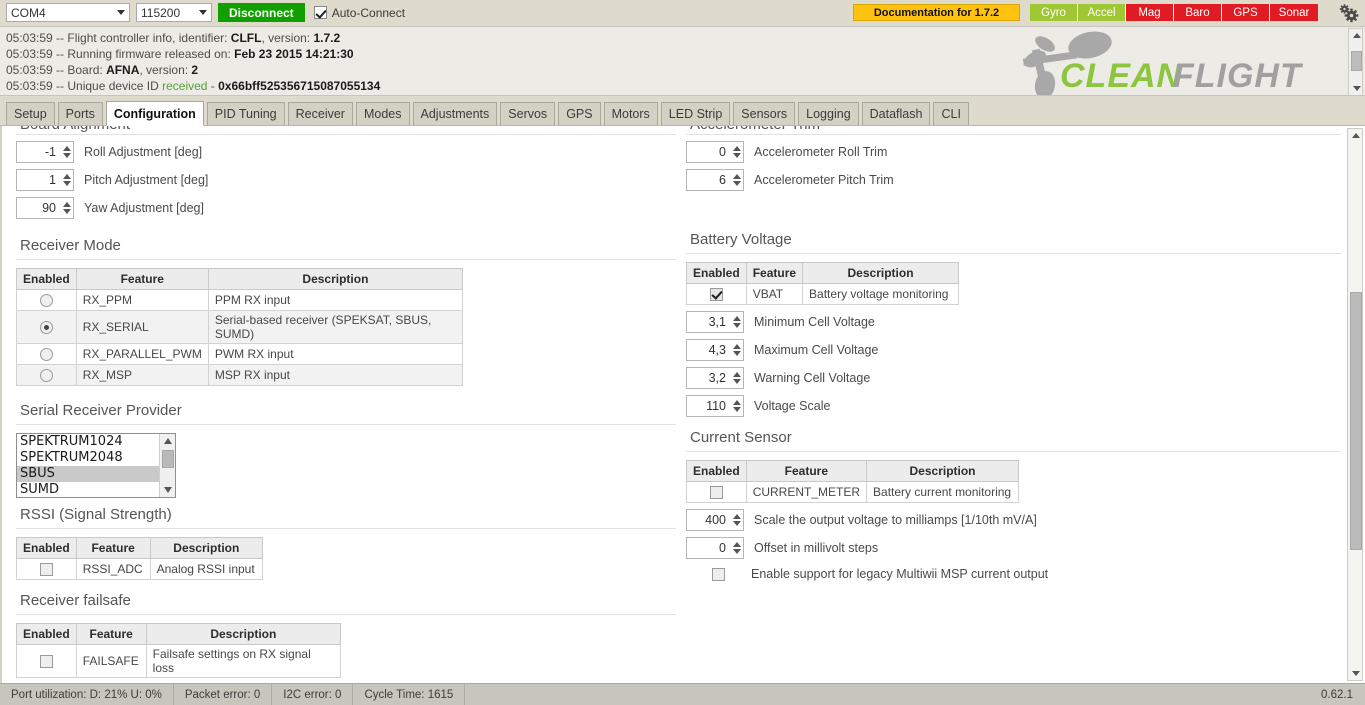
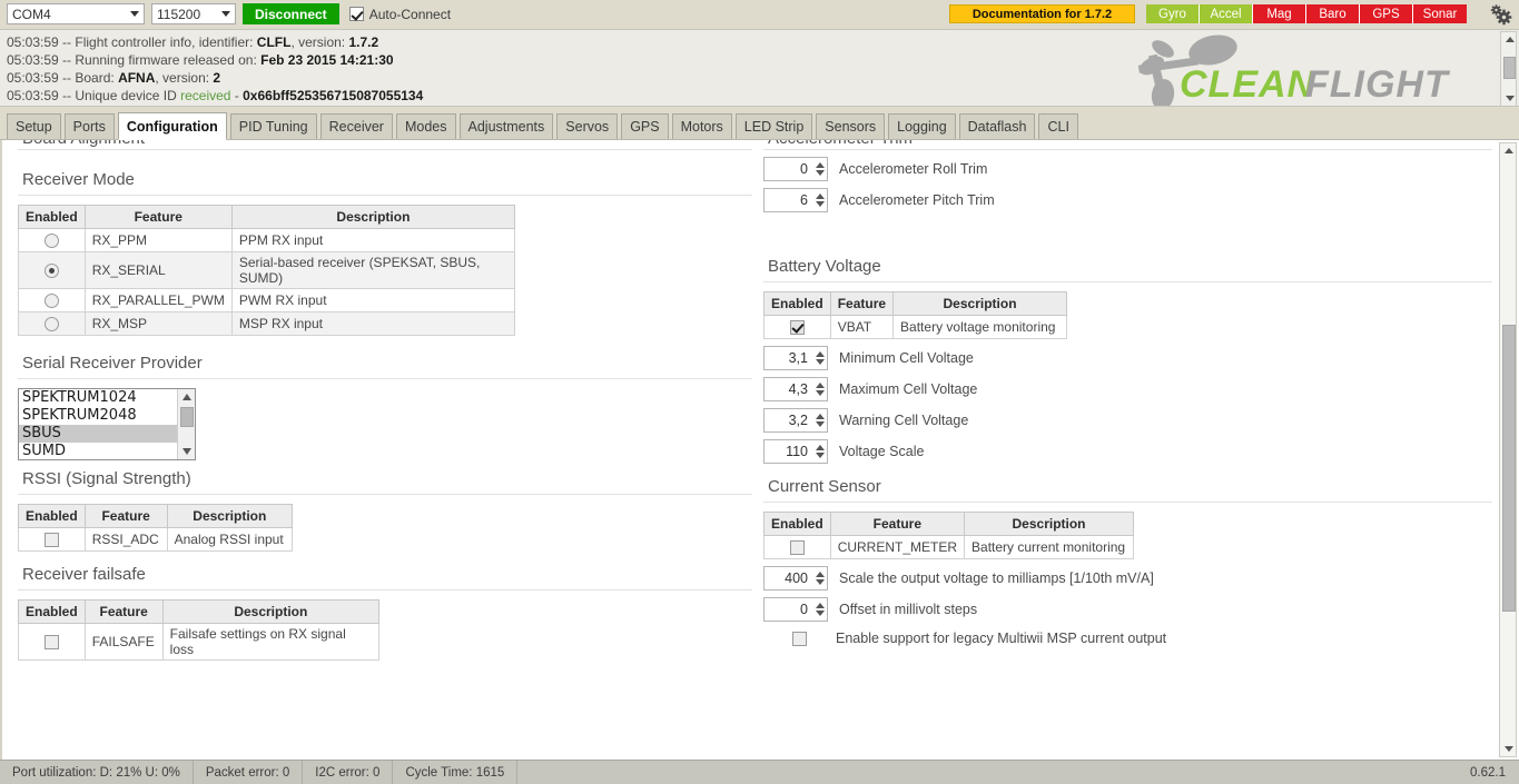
  COM4
  115200
  Disconnect
  Auto-Connect
  Documentation for 1.7.2
  Gyro
  Accel
  Mag
  Baro
  GPS
  Sonar
  05:03:59 -- Flight controller info, identifier: CLFL, version: 1.7.2
  05:03:59 -- Running firmware released on: Feb 23 2015 14:21:30
  05:03:59 -- Board: AFNA, version: 2
  05:03:59 -- Unique device ID received - 0x66bff525356715087055134
  CLEAN
  FLIGHT
  Setup
  Ports
  Configuration
  PID Tuning
  Receiver
  Modes
  Adjustments
  Servos
  GPS
  Motors
  LED Strip
  Sensors
  Logging
  Dataflash
  CLI
- -1
- Roll Adjustment [deg]
- 1
- Pitch Adjustment [deg]
- 90
- Yaw Adjustment [deg]
  Receiver Mode
  Enabled	Feature	Description
  	RX_PPM	PPM RX input
  	RX_SERIAL	Serial-based receiver (SPEKSAT, SBUS, SUMD)
  	RX_PARALLEL_PWM	PWM RX input
  	RX_MSP	MSP RX input
  Serial Receiver Provider
  SPEKTRUM1024
  SPEKTRUM2048
  SBUS
  SUMD
  RSSI (Signal Strength)
  Enabled	Feature	Description
  	RSSI_ADC	Analog RSSI input
  Receiver failsafe
  Enabled	Feature	Description
  	FAILSAFE	Failsafe settings on RX signal loss
  0
  Accelerometer Roll Trim
  6
  Accelerometer Pitch Trim
  Battery Voltage
  Enabled	Feature	Description
  	VBAT	Battery voltage monitoring
  3,1
  Minimum Cell Voltage
  4,3
  Maximum Cell Voltage
  3,2
  Warning Cell Voltage
  110
  Voltage Scale
  Current Sensor
  Enabled	Feature	Description
  	CURRENT_METER	Battery current monitoring
  400
  Scale the output voltage to milliamps [1/10th mV/A]
  0
  Offset in millivolt steps
  Enable support for legacy Multiwii MSP current output
  Port utilization: D: 21% U: 0%
  Packet error: 0
  I2C error: 0
  Cycle Time: 1615
  0.62.1
